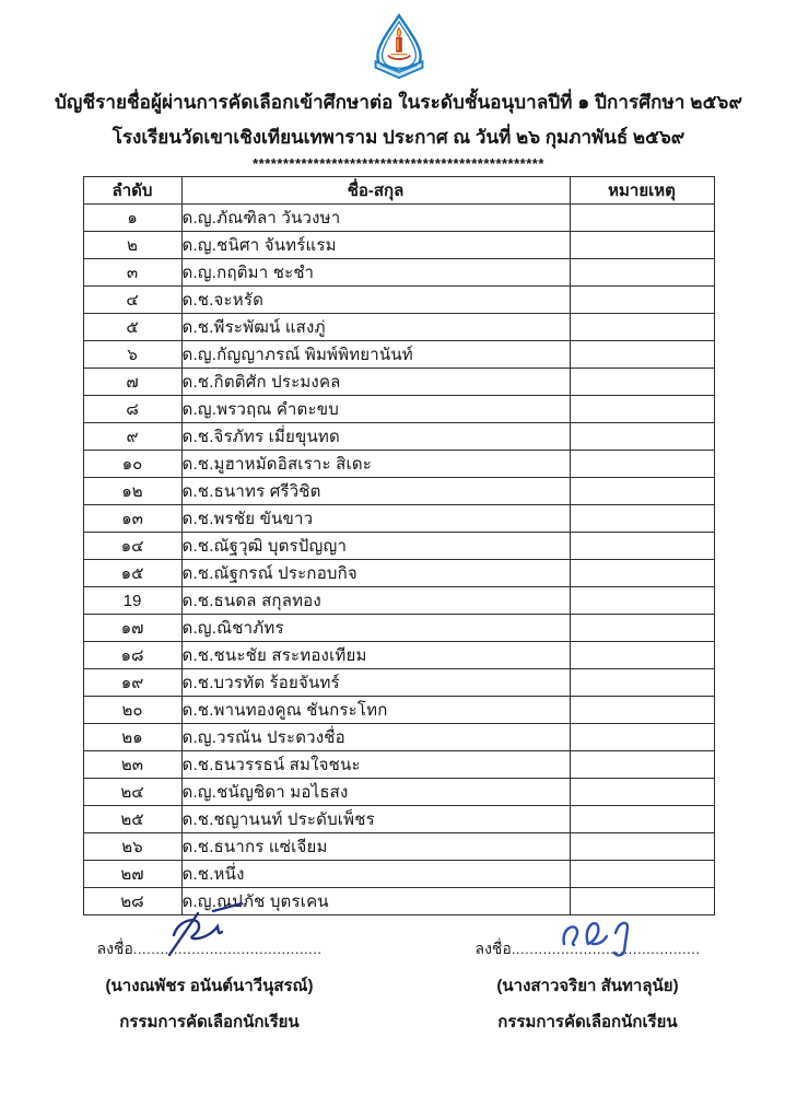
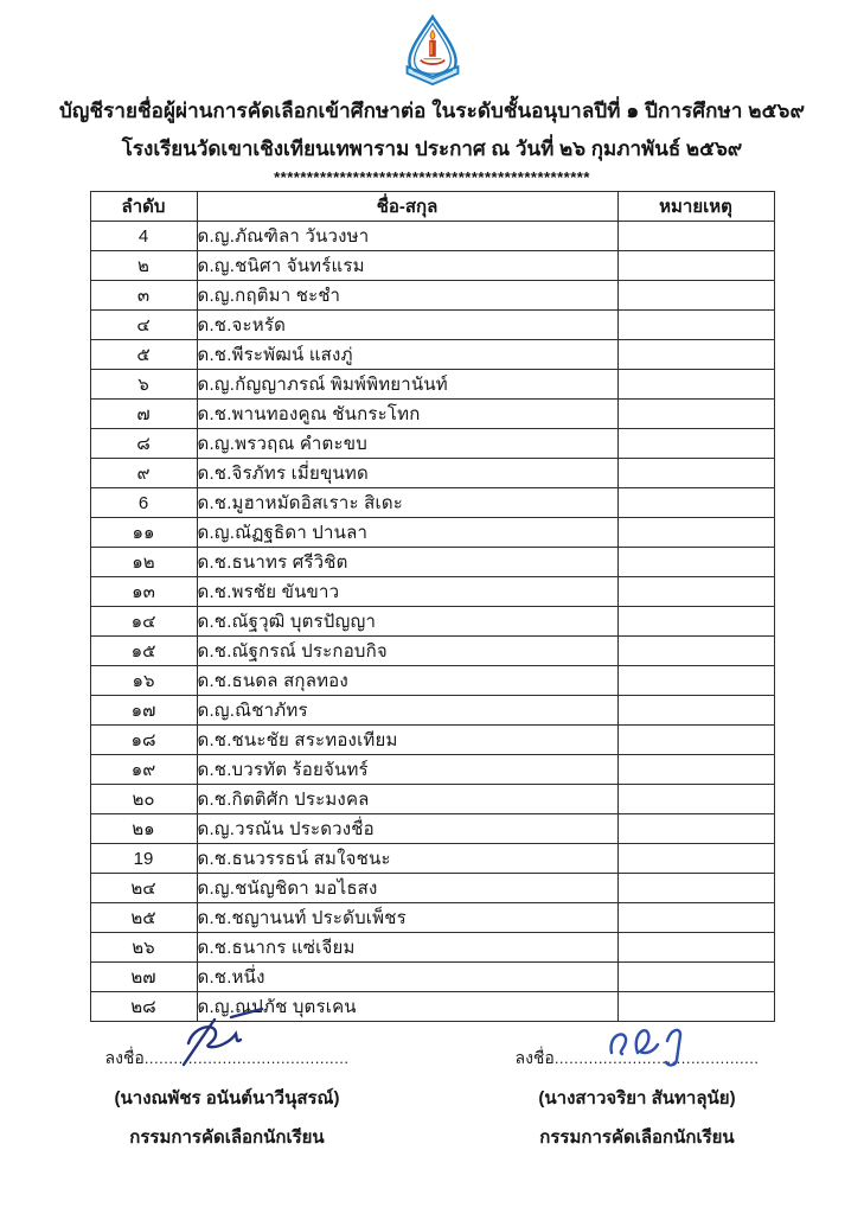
  บัญชีรายชื่อผู้ผ่านการคัดเลือกเข้าศึกษาต่อ ในระดับชั้นอนุบาลปีที่ ๑ ปีการศึกษา ๒๕๖๙
  โรงเรียนวัดเขาเชิงเทียนเทพาราม ประกาศ ณ วันที่ ๒๖ กุมภาพันธ์ ๒๕๖๙
  ************************************************
  ลำดับ	ชื่อ-สกุล	หมายเหตุ
- ๑	ด.ญ.ภัณฑิลา วันวงษา
+ 4	ด.ญ.ภัณฑิลา วันวงษา
  ๒	ด.ญ.ชนิศา จันทร์แรม
  ๓	ด.ญ.กฤติมา ชะชำ
  ๔	ด.ช.จะหรัด
  ๕	ด.ช.พีระพัฒน์ แสงภู่
  ๖	ด.ญ.กัญญาภรณ์ พิมพ์พิทยานันท์
- ๗	ด.ช.กิตติศัก ประมงคล
+ ๗	ด.ช.พานทองคูณ ชันกระโทก
  ๘	ด.ญ.พรวฤณ คำตะขบ
  ๙	ด.ช.จิรภัทร เมี่ยขุนทด
- ๑๐	ด.ช.มูฮาหมัดอิสเราะ สิเดะ
+ 6	ด.ช.มูฮาหมัดอิสเราะ สิเดะ
+ ๑๑	ด.ญ.ณัฏฐธิดา ปานลา
  ๑๒	ด.ช.ธนาทร ศรีวิชิต
  ๑๓	ด.ช.พรชัย ขันขาว
  ๑๔	ด.ช.ณัฐวุฒิ บุตรปัญญา
  ๑๕	ด.ช.ณัฐกรณ์ ประกอบกิจ
- 19	ด.ช.ธนดล สกุลทอง
+ ๑๖	ด.ช.ธนดล สกุลทอง
  ๑๗	ด.ญ.ณิชาภัทร
  ๑๘	ด.ช.ชนะชัย สระทองเทียม
  ๑๙	ด.ช.บวรทัต ร้อยจันทร์
- ๒๐	ด.ช.พานทองคูณ ชันกระโทก
+ ๒๐	ด.ช.กิตติศัก ประมงคล
  ๒๑	ด.ญ.วรณัน ประดวงชื่อ
- ๒๓	ด.ช.ธนวรรธน์ สมใจชนะ
+ 19	ด.ช.ธนวรรธน์ สมใจชนะ
  ๒๔	ด.ญ.ชนัญชิดา มอไธสง
  ๒๕	ด.ช.ชญานนท์ ประดับเพ็ชร
  ๒๖	ด.ช.ธนากร แซ่เจียม
  ๒๗	ด.ช.หนึ่ง
  ๒๘	ด.ญ.ณปภัช บุตรเคน
  ลงชื่อ..........................................
  (นางณพัชร อนันต์นาวีนุสรณ์)
  กรรมการคัดเลือกนักเรียน
  ลงชื่อ..........................................
  (นางสาวจริยา สันทาลุนัย)
  กรรมการคัดเลือกนักเรียน
